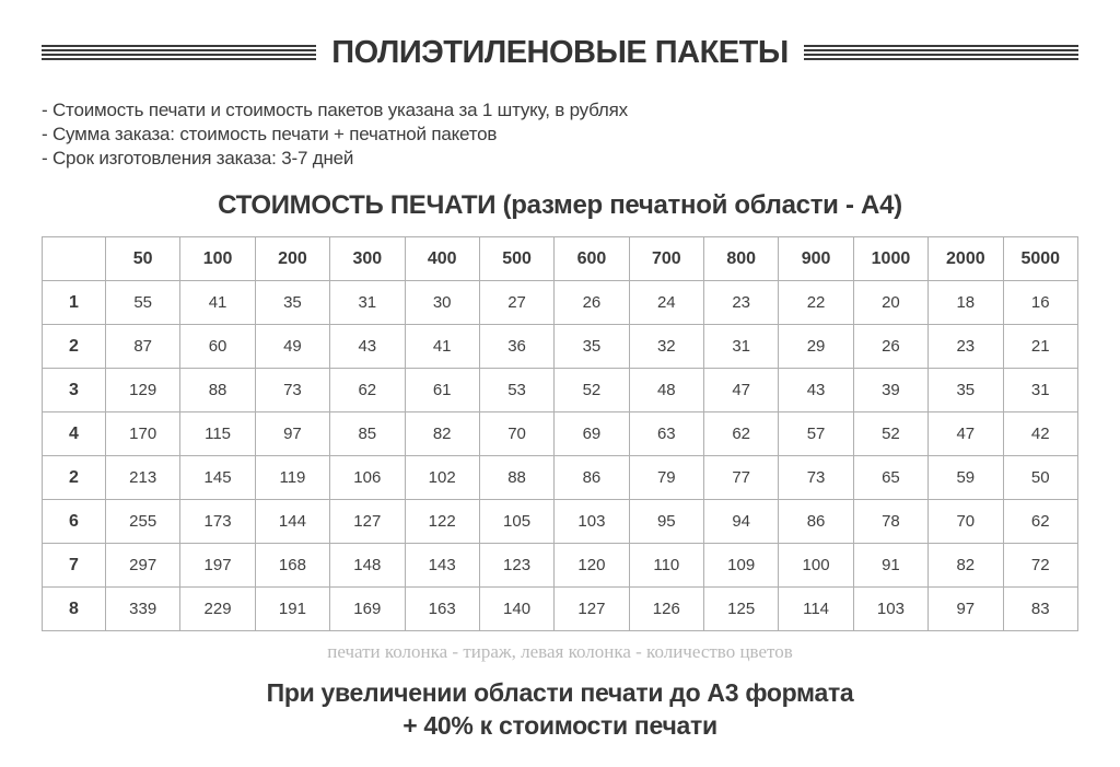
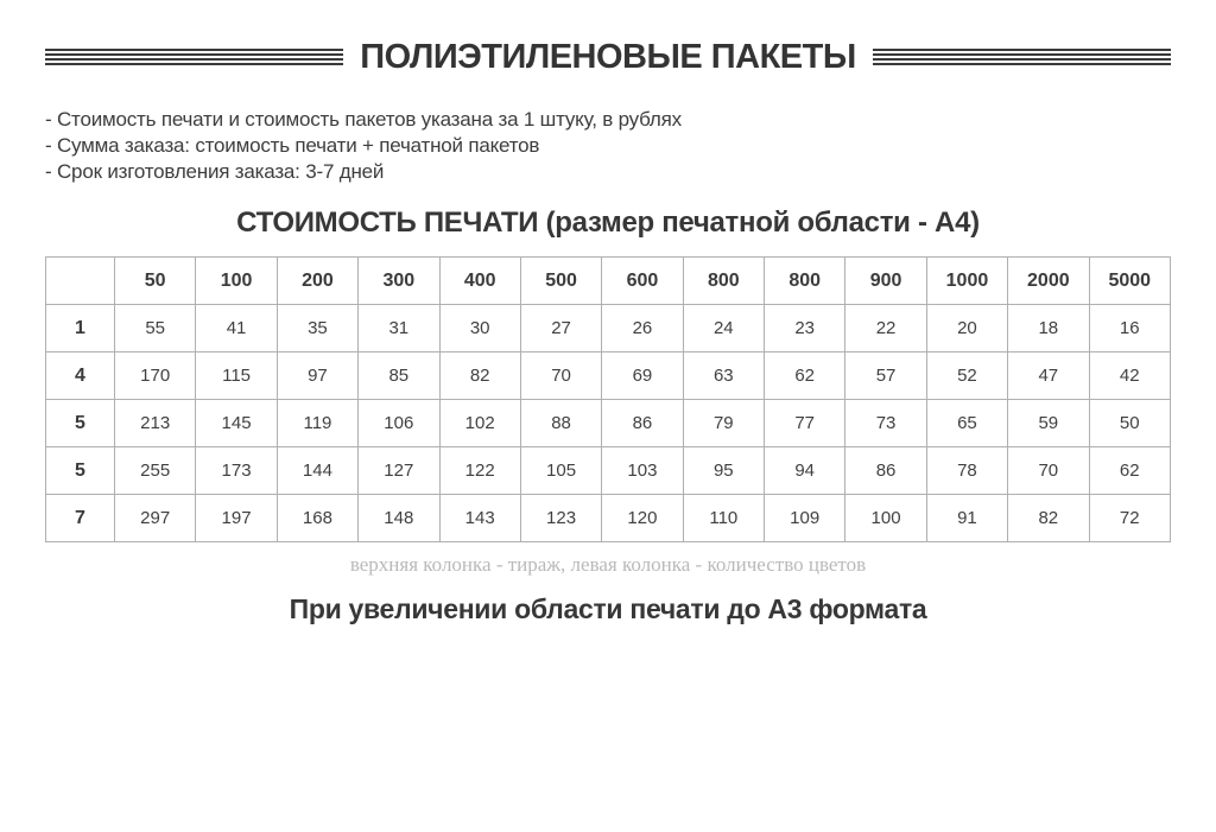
  ПОЛИЭТИЛЕНОВЫЕ ПАКЕТЫ
  - Стоимость печати и стоимость пакетов указана за 1 штуку, в рублях
  - Сумма заказа: стоимость печати + печатной пакетов
  - Срок изготовления заказа: 3-7 дней
  СТОИМОСТЬ ПЕЧАТИ (размер печатной области - А4)
- 	50	100	200	300	400	500	600	700	800	900	1000	2000	5000
+ 	50	100	200	300	400	500	600	800	800	900	1000	2000	5000
  1	55	41	35	31	30	27	26	24	23	22	20	18	16
- 2	87	60	49	43	41	36	35	32	31	29	26	23	21
- 3	129	88	73	62	61	53	52	48	47	43	39	35	31
  4	170	115	97	85	82	70	69	63	62	57	52	47	42
- 2	213	145	119	106	102	88	86	79	77	73	65	59	50
+ 5	213	145	119	106	102	88	86	79	77	73	65	59	50
- 6	255	173	144	127	122	105	103	95	94	86	78	70	62
+ 5	255	173	144	127	122	105	103	95	94	86	78	70	62
  7	297	197	168	148	143	123	120	110	109	100	91	82	72
- 8	339	229	191	169	163	140	127	126	125	114	103	97	83
- печати колонка - тираж, левая колонка - количество цветов
+ верхняя колонка - тираж, левая колонка - количество цветов
  При увеличении области печати до А3 формата
- + 40% к стоимости печати
